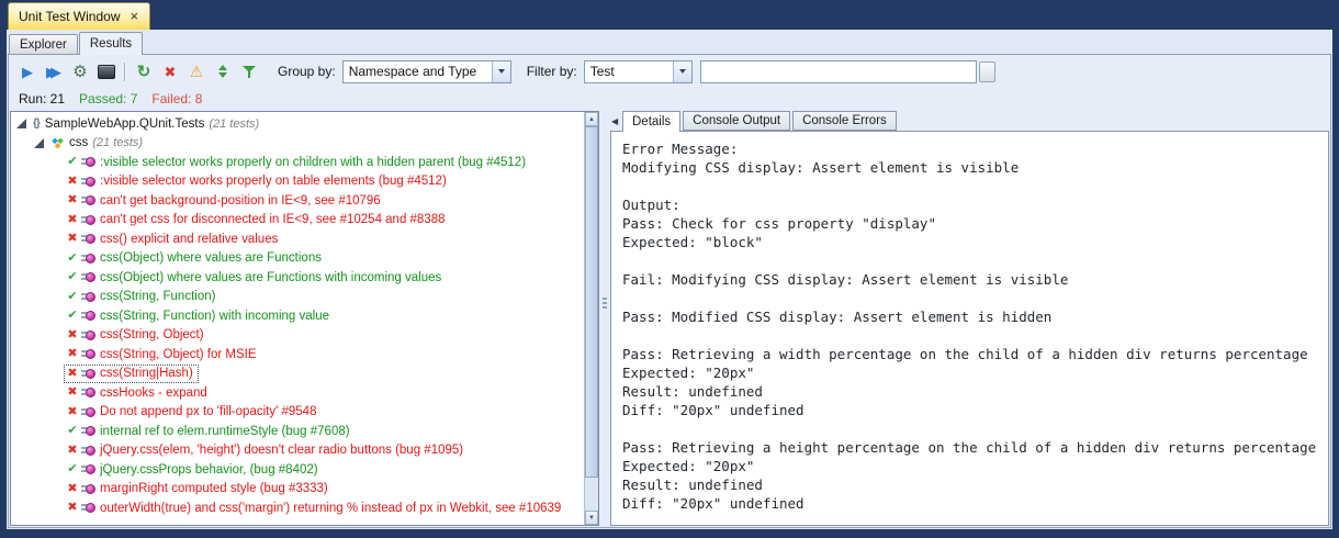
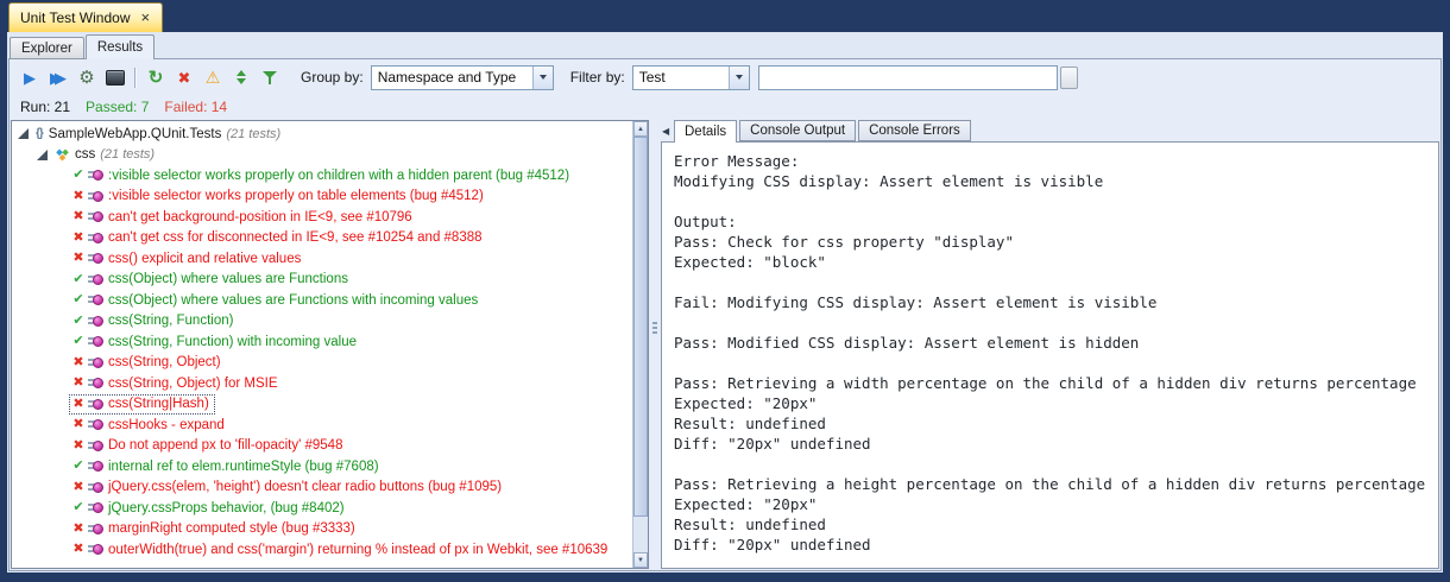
  Unit Test Window
  ×
  Explorer
  Results
  ▶
  ▶▶
  ⚙
  ↻
  ✖
  ⚠
  Group by:
  Namespace and Type
  Filter by:
  Test
  Run: 21
  Passed: 7
- Failed: 8
+ Failed: 14
  {}
  SampleWebApp.QUnit.Tests
  (21 tests)
  css
  (21 tests)
  ✔
  :visible selector works properly on children with a hidden parent (bug #4512)
  ✖
  :visible selector works properly on table elements (bug #4512)
  ✖
  can't get background-position in IE<9, see #10796
  ✖
  can't get css for disconnected in IE<9, see #10254 and #8388
  ✖
  css() explicit and relative values
  ✔
  css(Object) where values are Functions
  ✔
  css(Object) where values are Functions with incoming values
  ✔
  css(String, Function)
  ✔
  css(String, Function) with incoming value
  ✖
  css(String, Object)
  ✖
  css(String, Object) for MSIE
  ✖
  css(String|Hash)
  ✖
  cssHooks - expand
  ✖
  Do not append px to 'fill-opacity' #9548
  ✔
  internal ref to elem.runtimeStyle (bug #7608)
  ✖
  jQuery.css(elem, 'height') doesn't clear radio buttons (bug #1095)
  ✔
  jQuery.cssProps behavior, (bug #8402)
  ✖
  marginRight computed style (bug #3333)
  ✖
  outerWidth(true) and css('margin') returning % instead of px in Webkit, see #10639
  ◀
  Details
  Console Output
  Console Errors
  Error Message:
  Modifying CSS display: Assert element is visible
  Output:
  Pass: Check for css property "display"
  Expected: "block"
  Fail: Modifying CSS display: Assert element is visible
  Pass: Modified CSS display: Assert element is hidden
  Pass: Retrieving a width percentage on the child of a hidden div returns percentage
  Expected: "20px"
  Result: undefined
  Diff: "20px" undefined
  Pass: Retrieving a height percentage on the child of a hidden div returns percentage
  Expected: "20px"
  Result: undefined
  Diff: "20px" undefined
